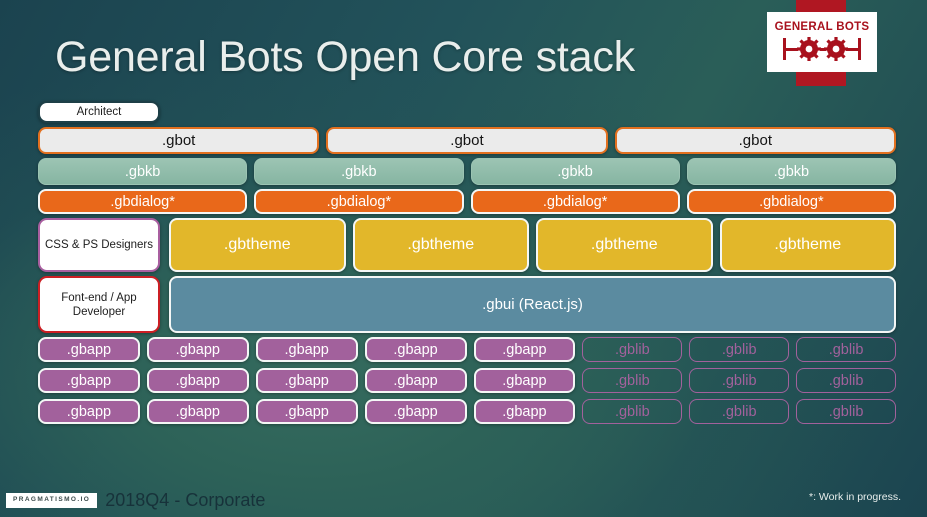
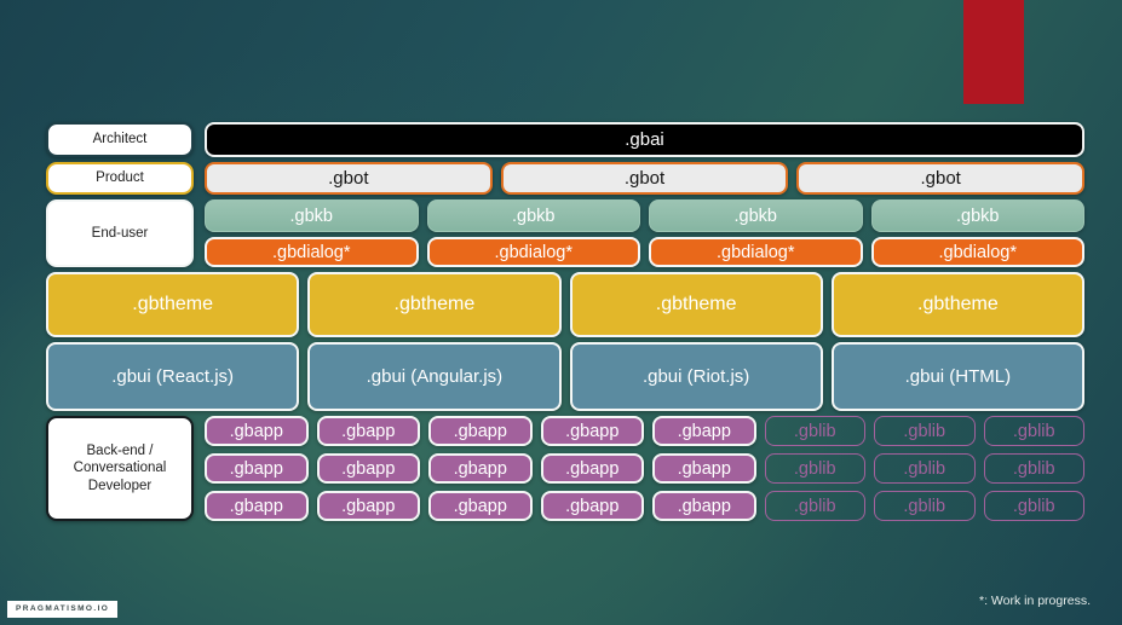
- General Bots Open Core stack
- GENERAL BOTS
  Architect
+ .gbai
+ Product
  .gbot
  .gbot
  .gbot
+ End-user
  .gbkb
  .gbkb
  .gbkb
  .gbkb
  .gbdialog*
  .gbdialog*
  .gbdialog*
  .gbdialog*
- CSS & PS Designers
  .gbtheme
  .gbtheme
  .gbtheme
  .gbtheme
- Font-end / App Developer
  .gbui (React.js)
+ .gbui (Angular.js)
+ .gbui (Riot.js)
+ .gbui (HTML)
+ Back-end / Conversational Developer
  .gbapp
  .gbapp
  .gbapp
  .gbapp
  .gbapp
  .gblib
  .gblib
  .gblib
  .gbapp
  .gbapp
  .gbapp
  .gbapp
  .gbapp
  .gblib
  .gblib
  .gblib
  .gbapp
  .gbapp
  .gbapp
  .gbapp
  .gbapp
  .gblib
  .gblib
  .gblib
- 2018Q4 - Corporate
  *: Work in progress.
